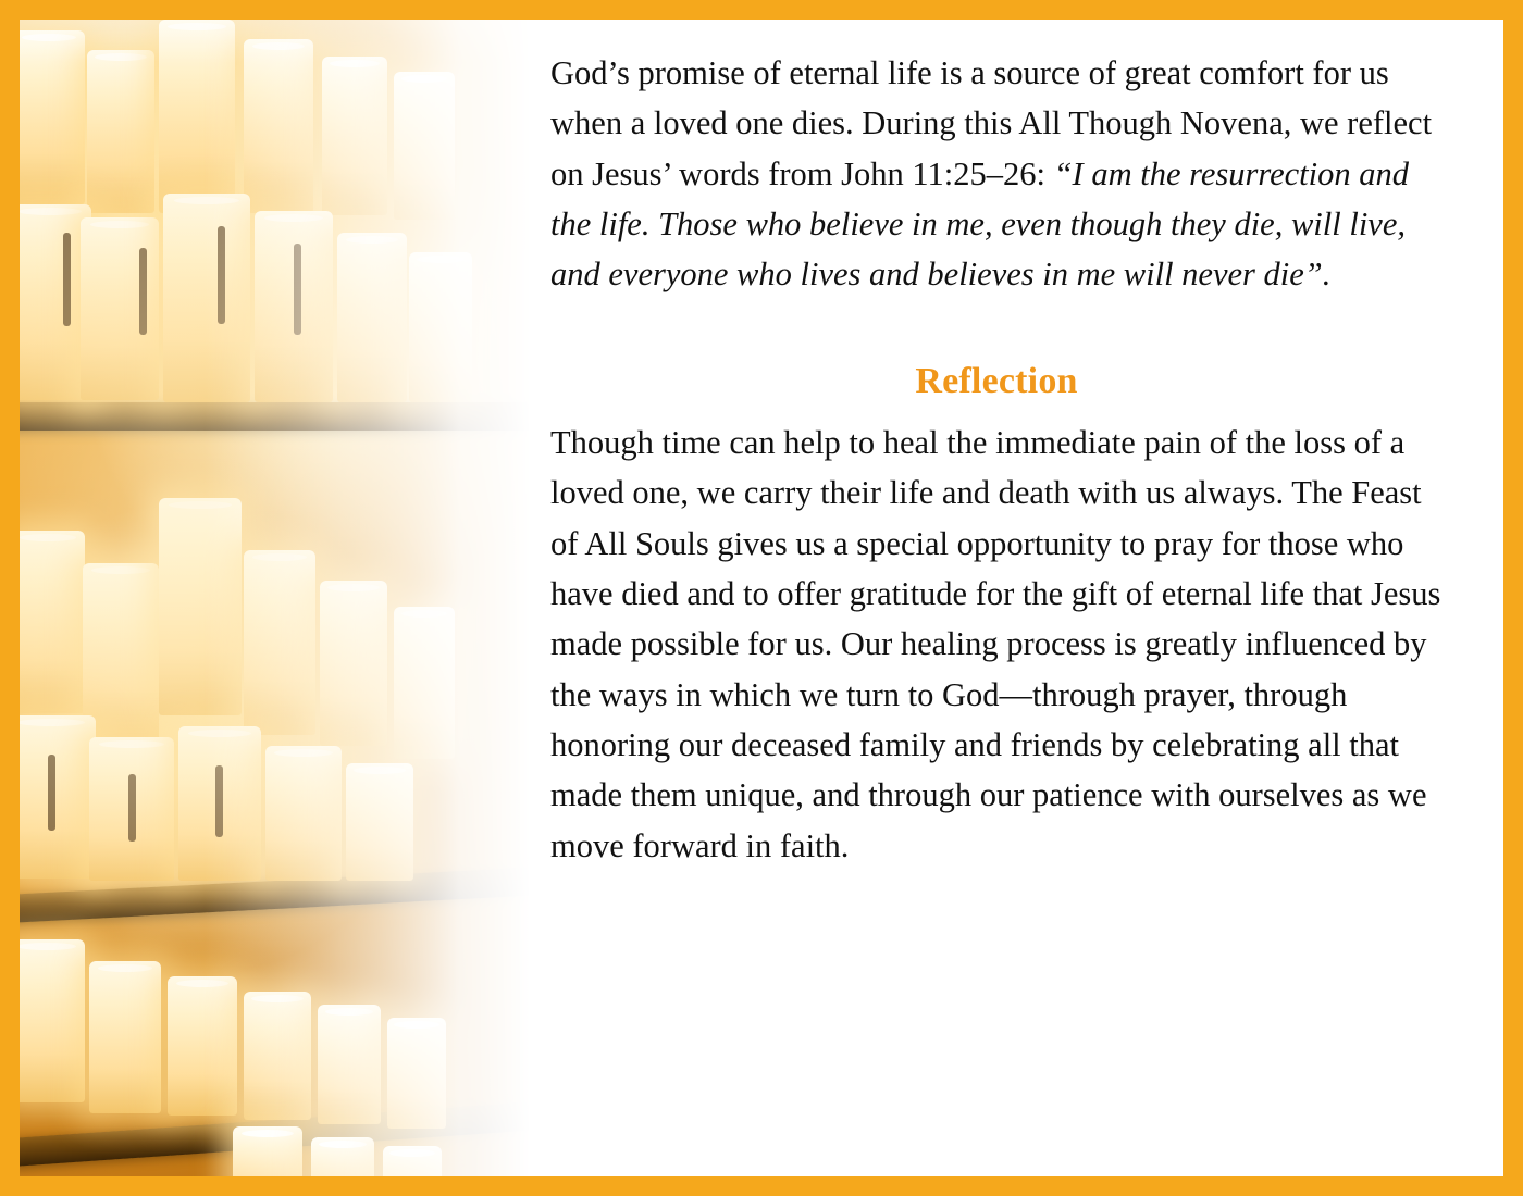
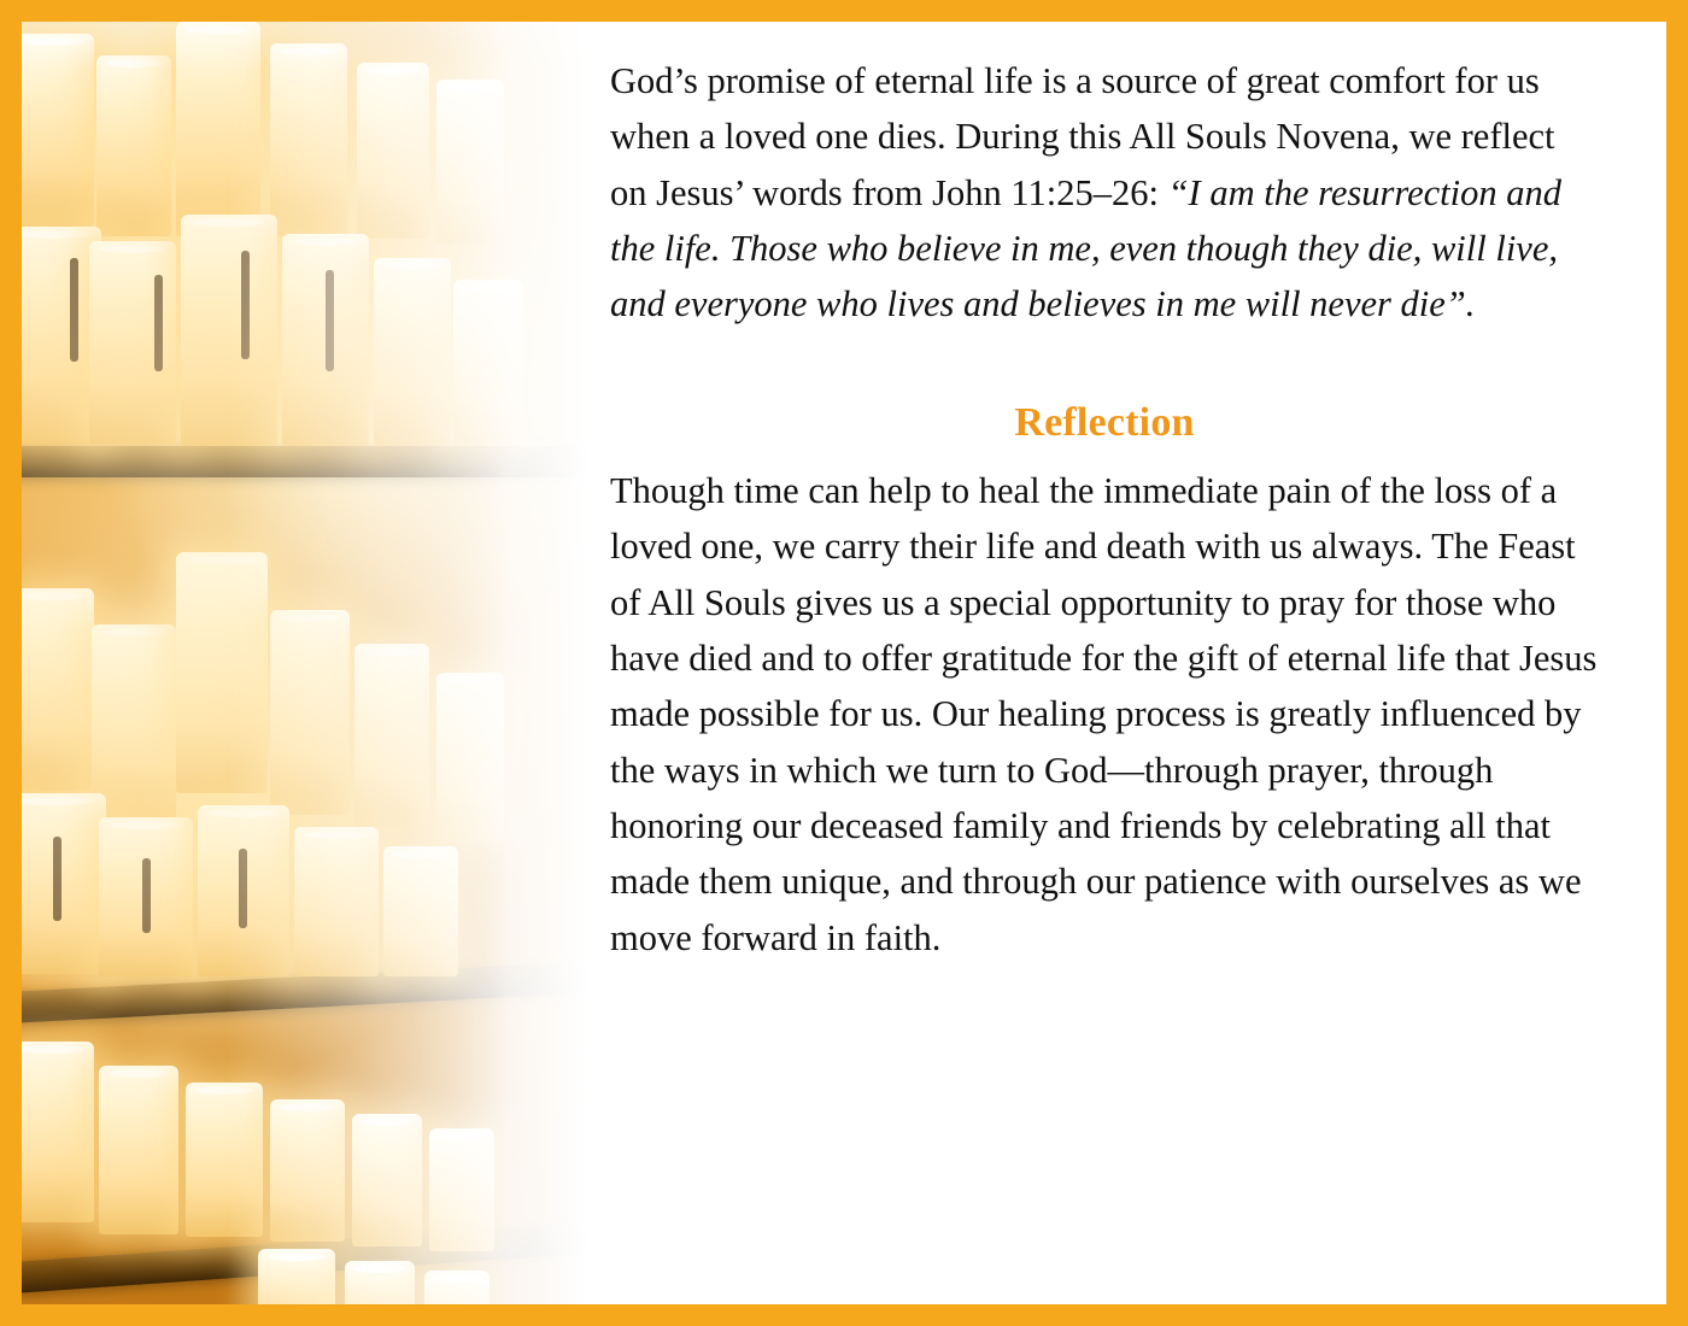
- God’s promise of eternal life is a source of great comfort for us when a loved one dies. During this All Though Novena, we reflect on Jesus’ words from John 11:25–26: “I am the resurrection and the life. Those who believe in me, even though they die, will live, and everyone who lives and believes in me will never die”.
+ God’s promise of eternal life is a source of great comfort for us when a loved one dies. During this All Souls Novena, we reflect on Jesus’ words from John 11:25–26: “I am the resurrection and the life. Those who believe in me, even though they die, will live, and everyone who lives and believes in me will never die”.
  Reflection
  Though time can help to heal the immediate pain of the loss of a loved one, we carry their life and death with us always. The Feast of All Souls gives us a special opportunity to pray for those who have died and to offer gratitude for the gift of eternal life that Jesus made possible for us. Our healing process is greatly influenced by the ways in which we turn to God—through prayer, through honoring our deceased family and friends by celebrating all that made them unique, and through our patience with ourselves as we move forward in faith.
